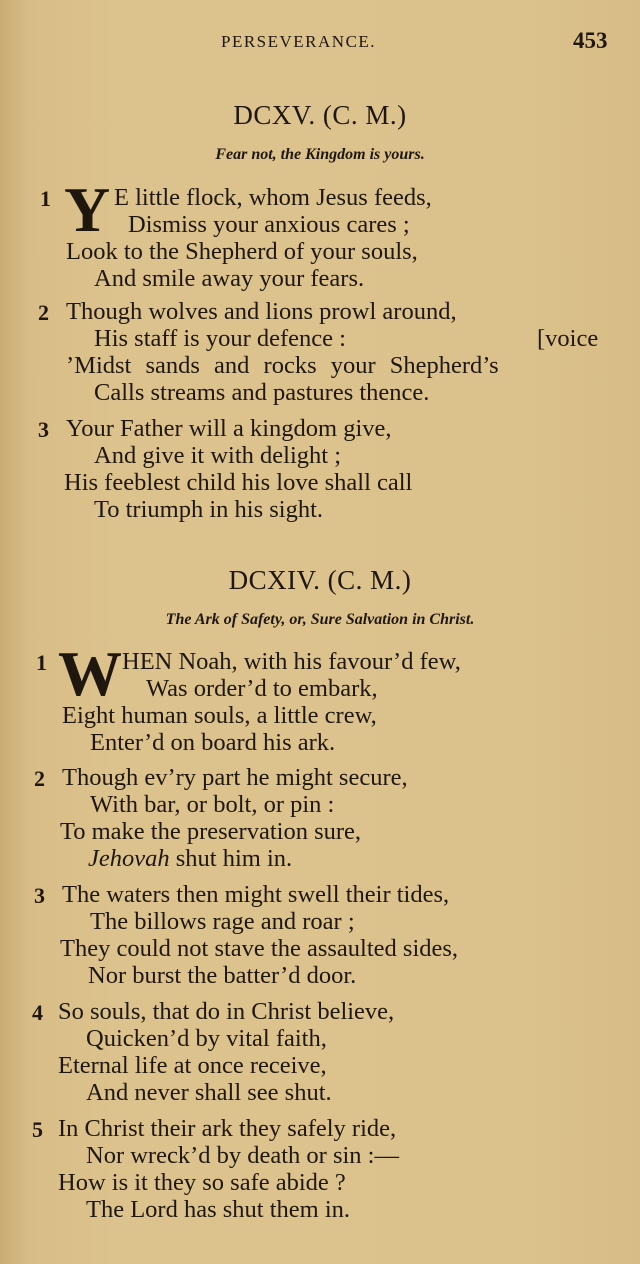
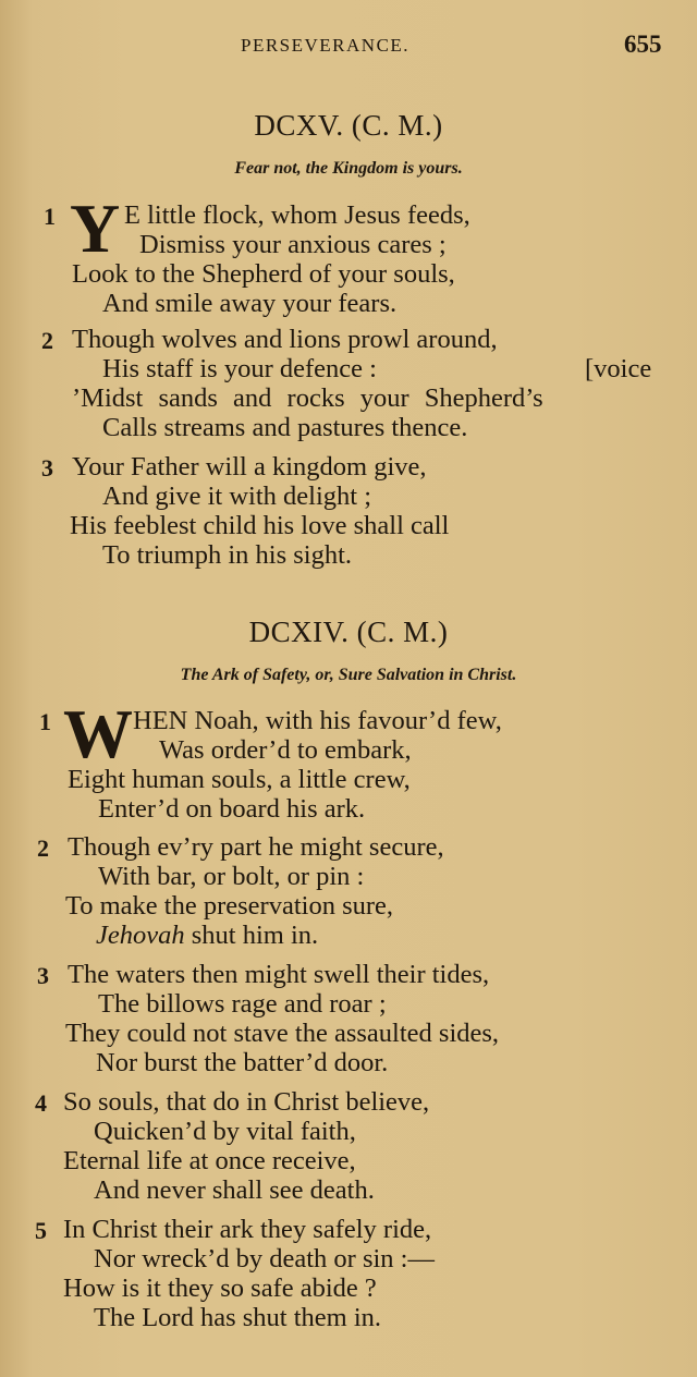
  PERSEVERANCE.
- 453
+ 655
  DCXV. (C. M.)
  Fear not, the Kingdom is yours.
  1
  Y
  E little flock, whom Jesus feeds,
  Dismiss your anxious cares ;
  Look to the Shepherd of your souls,
  And smile away your fears.
  2
  Though wolves and lions prowl around,
  His staff is your defence :
  [voice
  ’Midst sands and rocks your Shepherd’s
  Calls streams and pastures thence.
  3
  Your Father will a kingdom give,
  And give it with delight ;
  His feeblest child his love shall call
  To triumph in his sight.
  DCXIV. (C. M.)
  The Ark of Safety, or, Sure Salvation in Christ.
  1
  W
  HEN Noah, with his favour’d few,
  Was order’d to embark,
  Eight human souls, a little crew,
  Enter’d on board his ark.
  2
  Though ev’ry part he might secure,
  With bar, or bolt, or pin :
  To make the preservation sure,
  Jehovah shut him in.
  3
  The waters then might swell their tides,
  The billows rage and roar ;
  They could not stave the assaulted sides,
  Nor burst the batter’d door.
  4
  So souls, that do in Christ believe,
  Quicken’d by vital faith,
  Eternal life at once receive,
- And never shall see shut.
+ And never shall see death.
  5
  In Christ their ark they safely ride,
  Nor wreck’d by death or sin :—
  How is it they so safe abide ?
  The Lord has shut them in.
